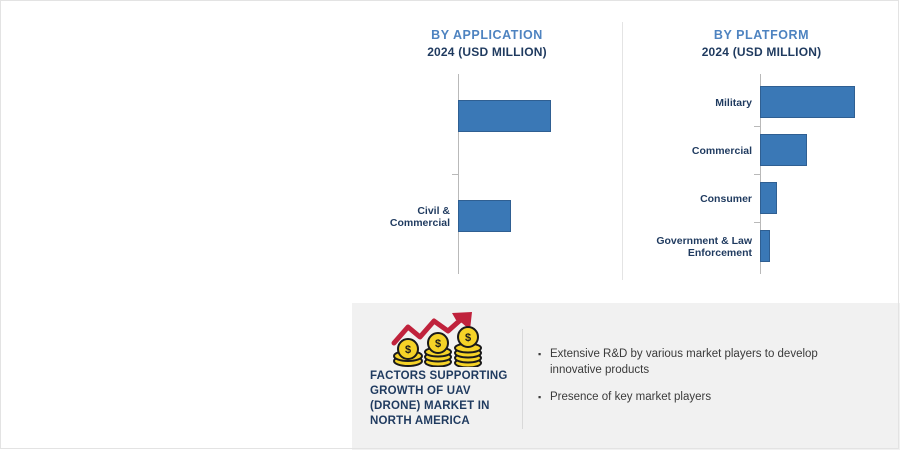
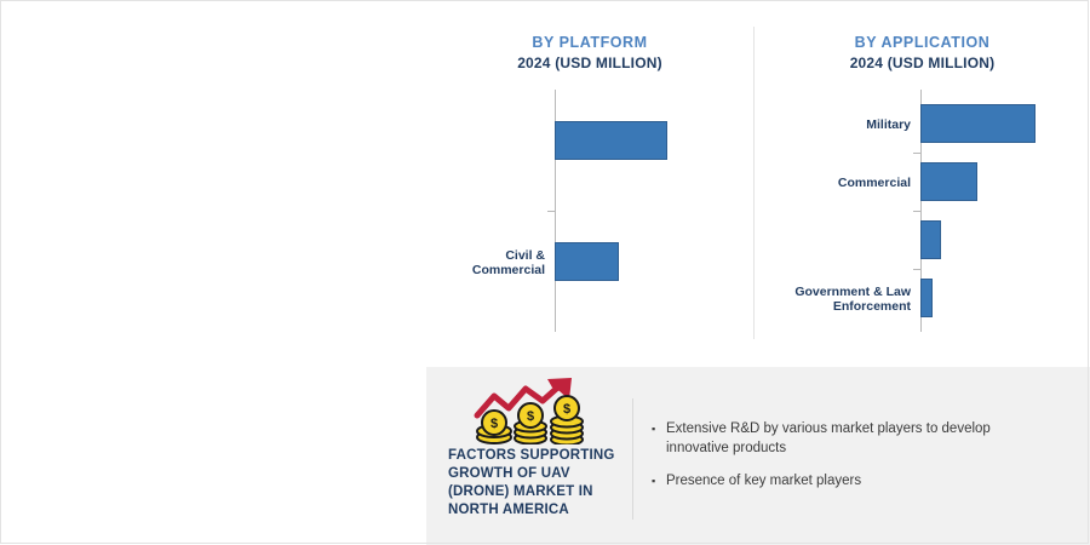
- BY APPLICATION
+ BY PLATFORM
  2024 (USD MILLION)
  Civil &
  Commercial
- BY PLATFORM
+ BY APPLICATION
  2024 (USD MILLION)
  Military
  Commercial
- Consumer
  Government & Law
  Enforcement
  $
  $
  $
  FACTORS SUPPORTING
  GROWTH OF UAV
  (DRONE) MARKET IN
  NORTH AMERICA
  ▪
  Extensive R&D by various market players to develop innovative products
  ▪
  Presence of key market players
